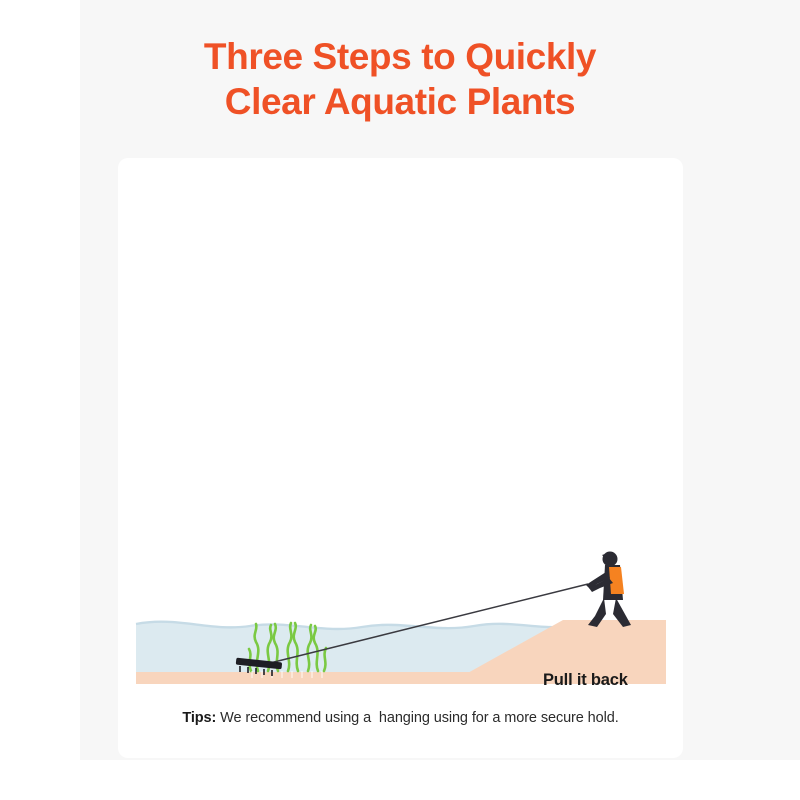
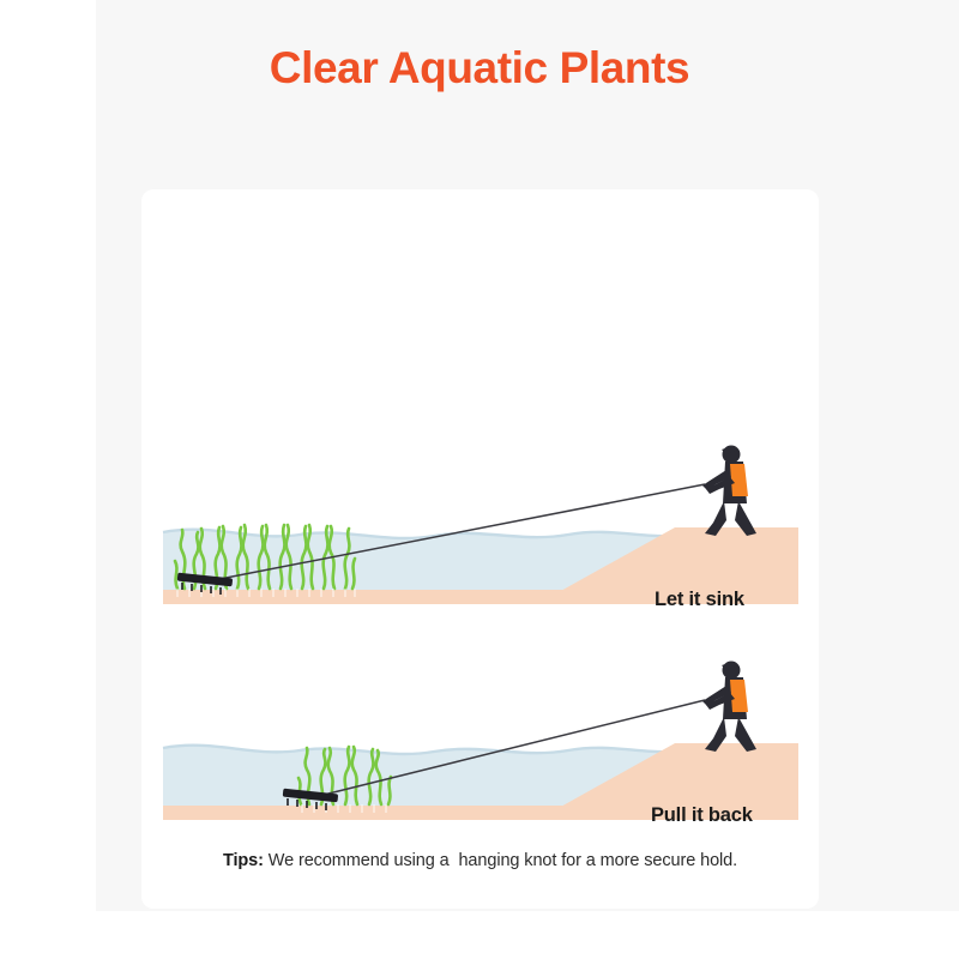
- Three Steps to Quickly
  Clear Aquatic Plants
+ Let it sink
  Pull it back
- Tips: We recommend using a hanging using for a more secure hold.
+ Tips: We recommend using a hanging knot for a more secure hold.
